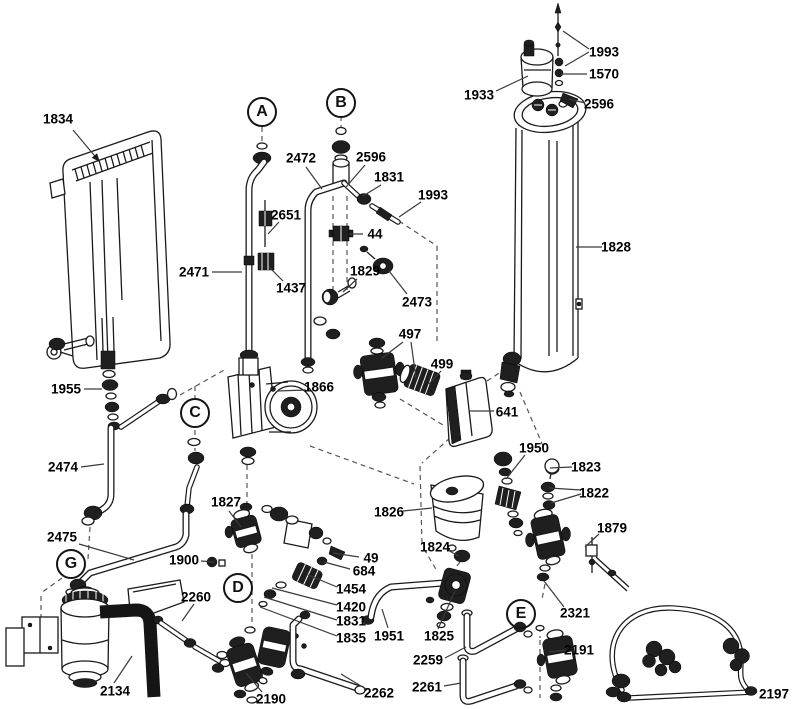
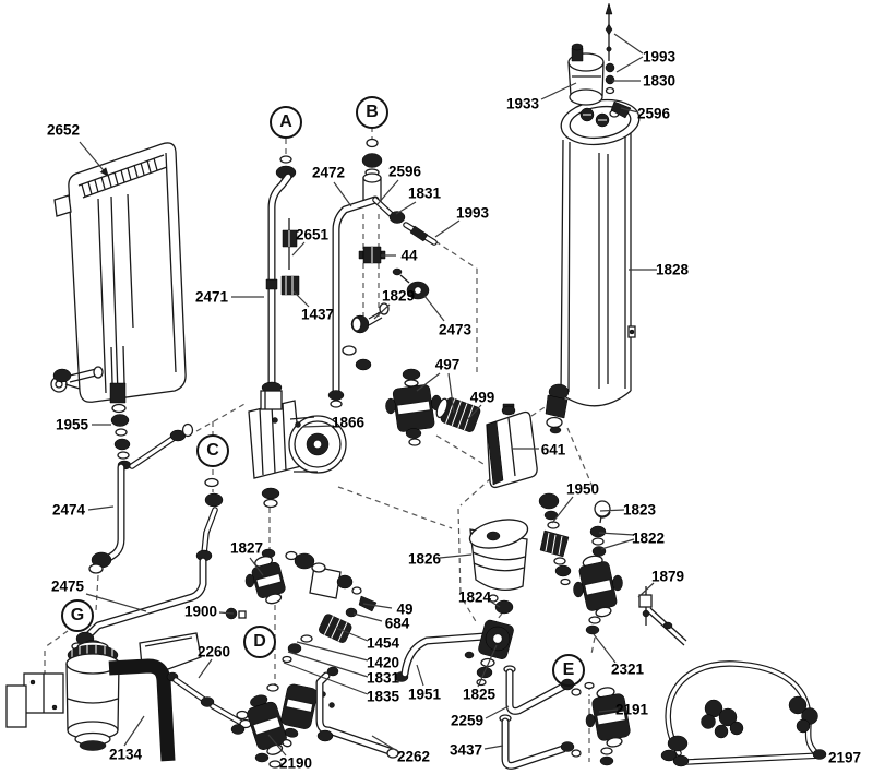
- 1834
+ 2652
  2472
  2596
  1831
  1993
  2651
  44
  2471
  1437
  1829
  2473
  1993
- 1570
+ 1830
  1933
  2596
  1828
  497
  499
  641
  1955
  1866
  2474
  1827
  1826
  2475
  1900
  49
  684
  1454
  1420
  1831
  1835
  2260
  1951
  2134
  2190
  2262
  1950
  1823
  1822
  1879
  1824
  2321
  1825
  2259
  2191
- 2261
+ 3437
  2197
  A
  B
  C
  D
  E
  G
